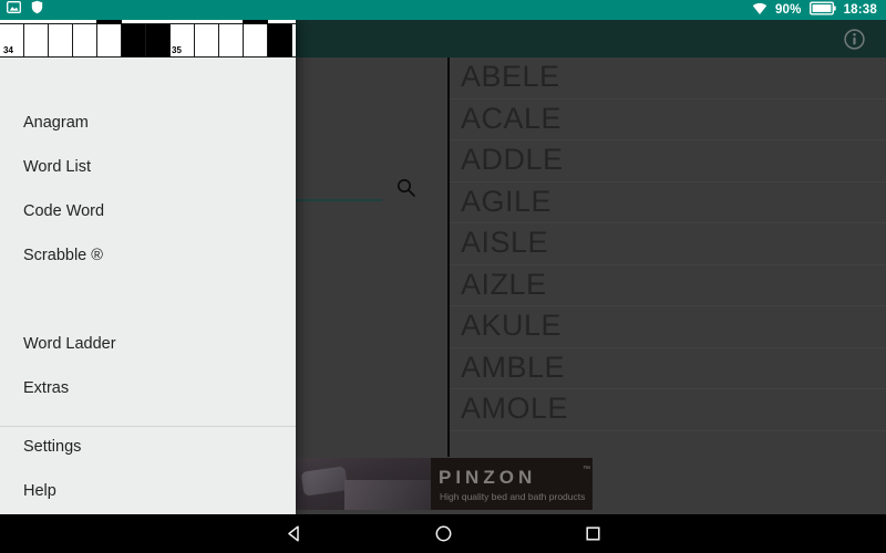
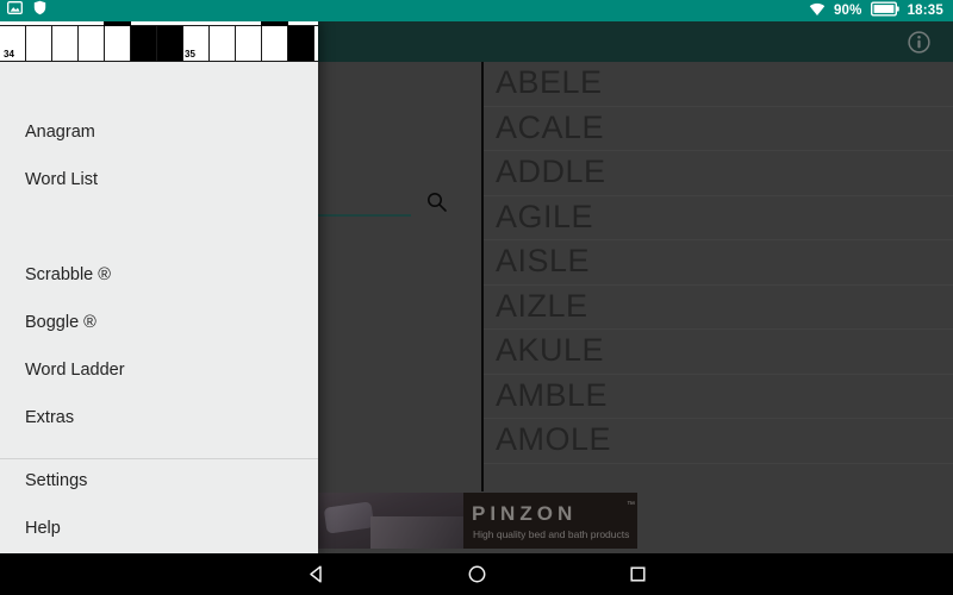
  PINZON
  High quality bed and bath products
  Anagram
  Word List
- Code Word
  Scrabble ®
+ Boggle ®
  Word Ladder
  Extras
  Settings
  Help
  34
  35
  90%
- 18:38
+ 18:35
